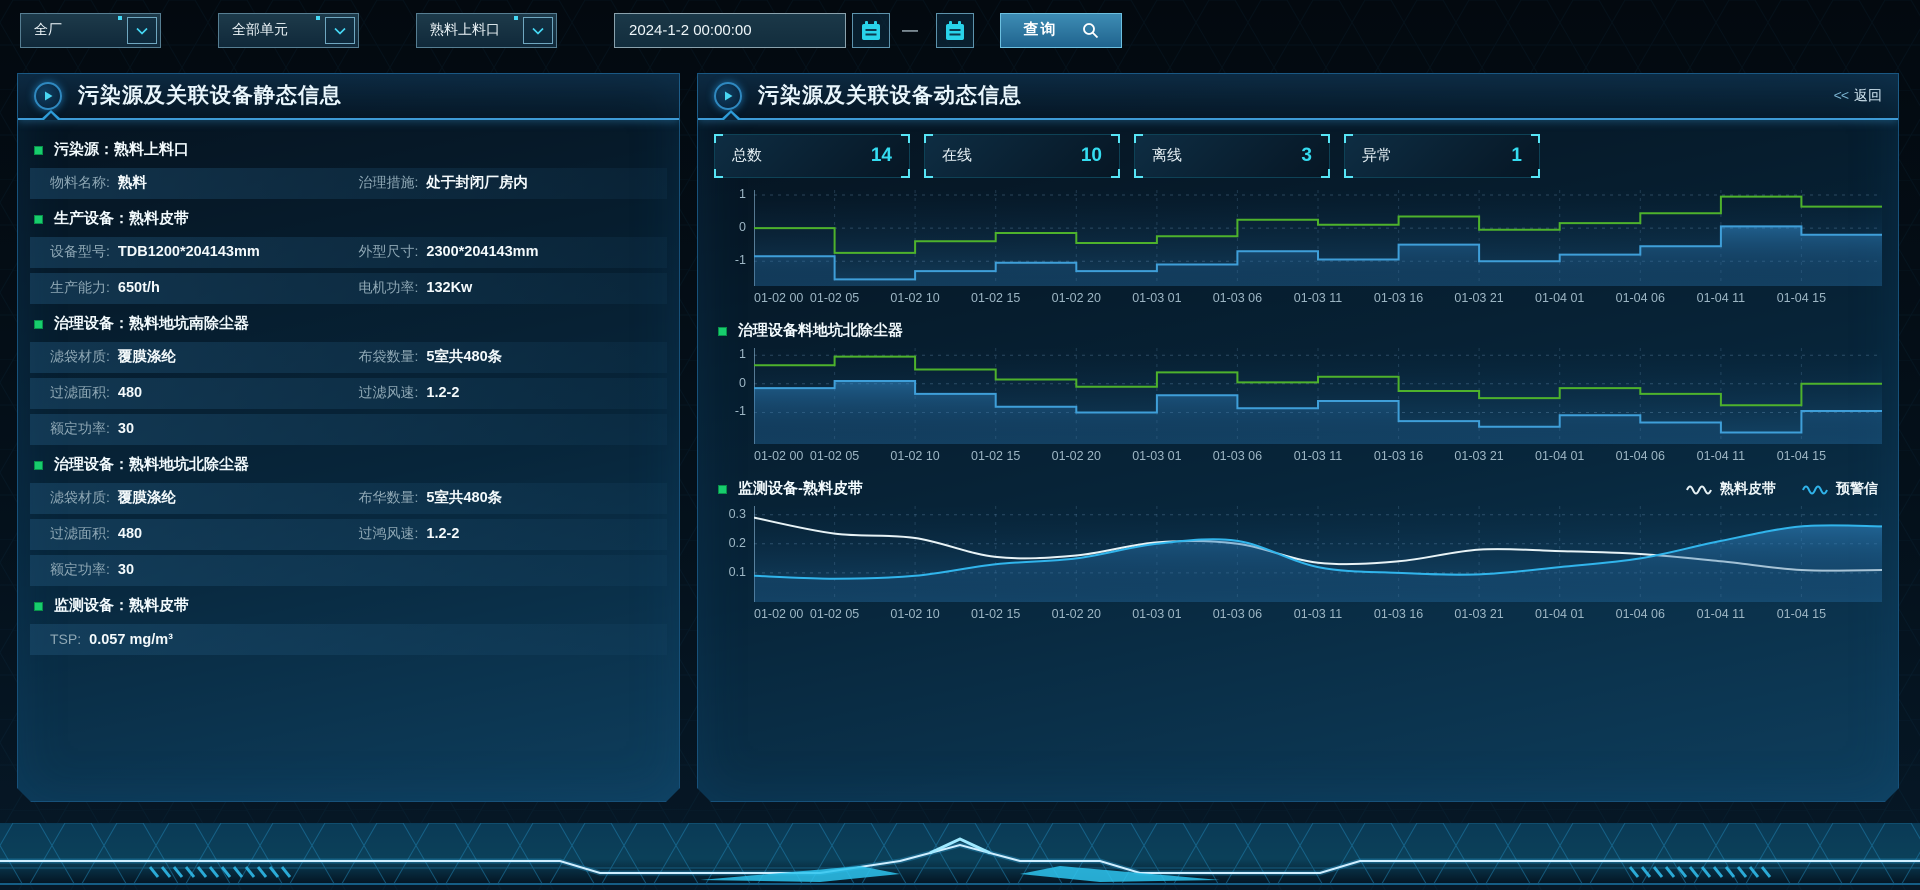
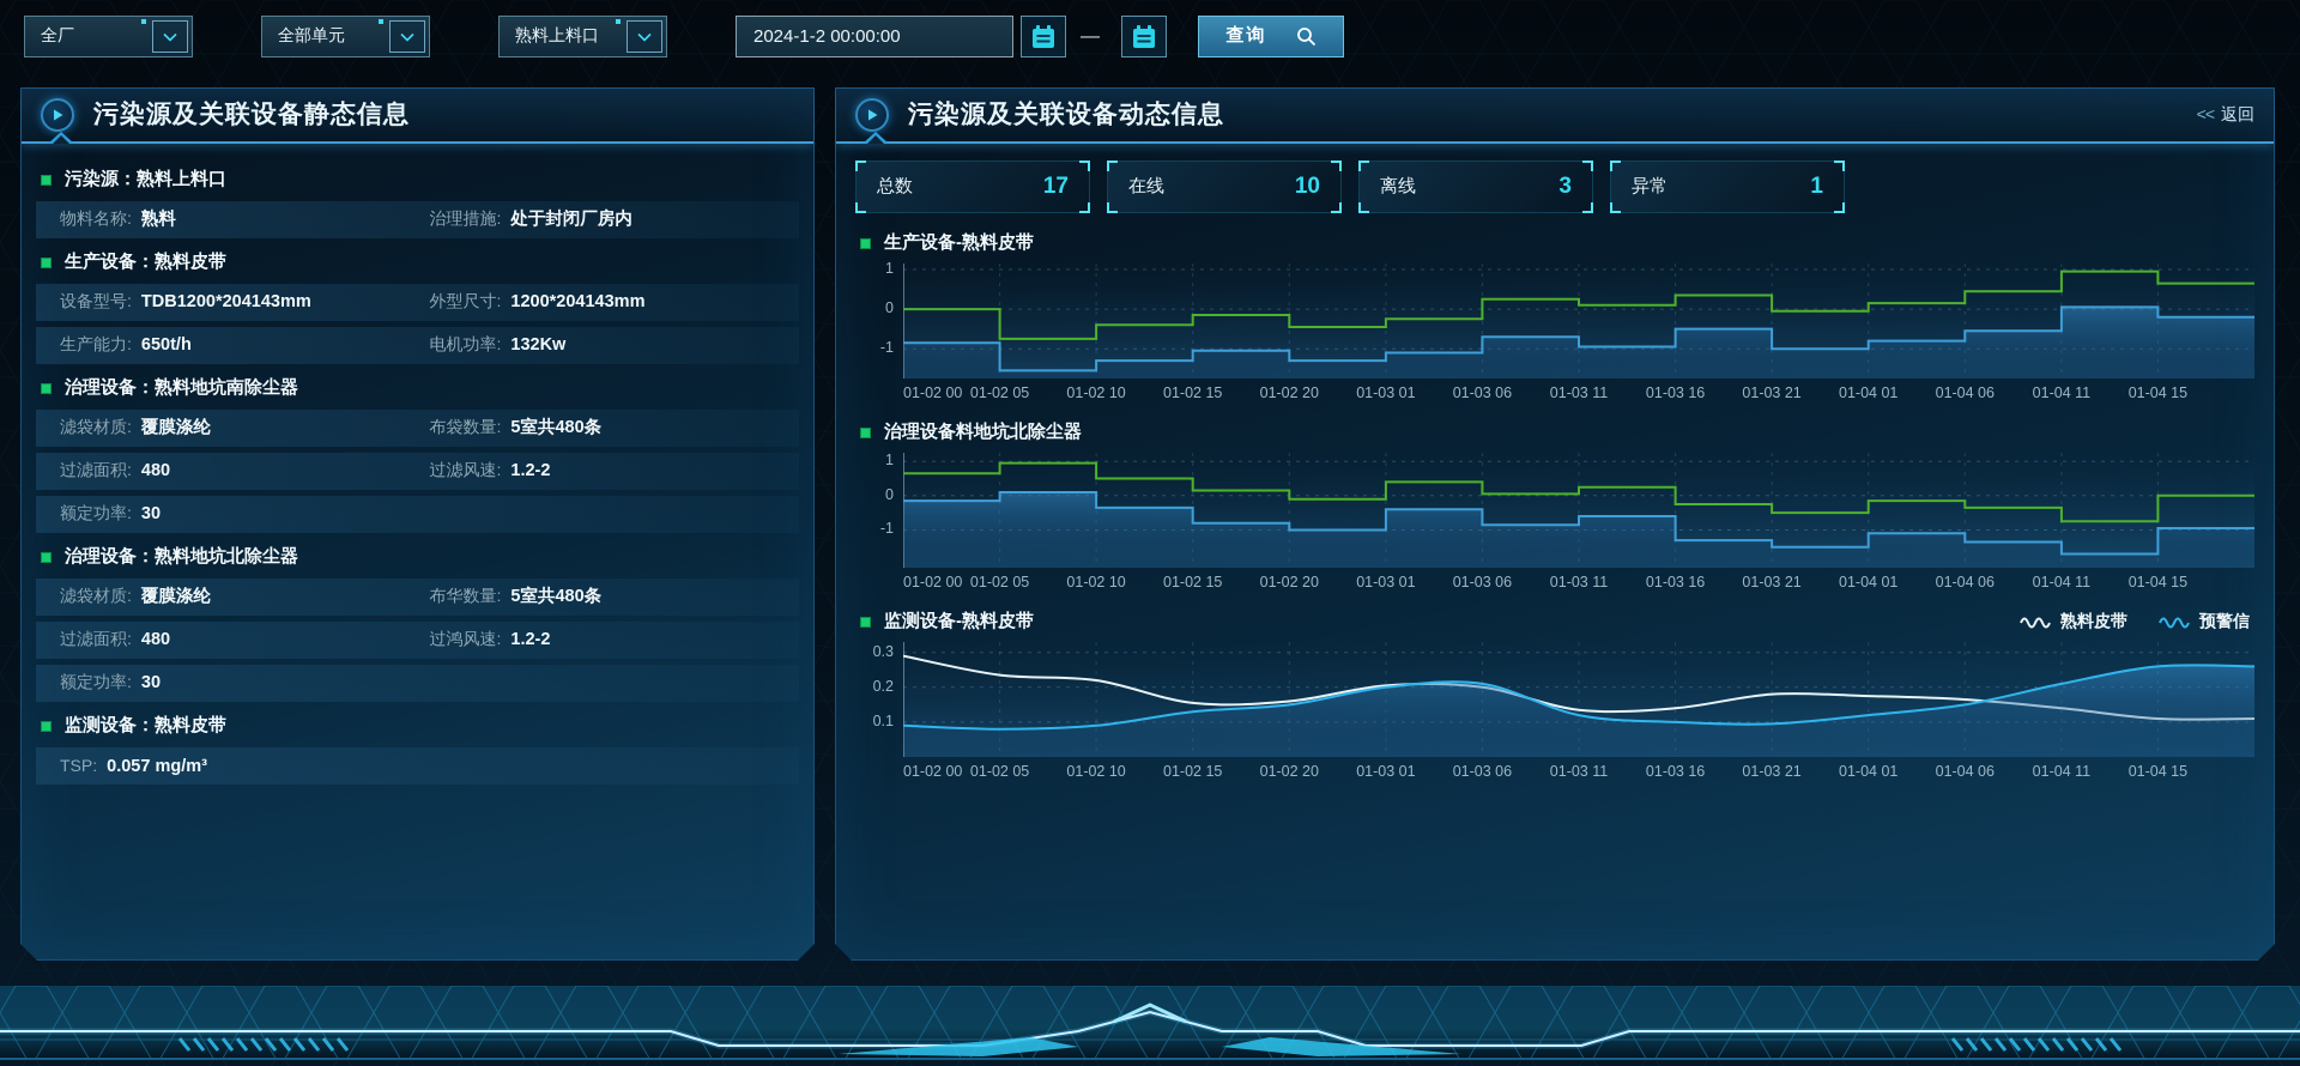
  全厂
  全部单元
  熟料上料口
  2024-1-2 00:00:00
  —
  查询
  污染源及关联设备静态信息
  污染源：熟料上料口
  物料名称:
  熟料
  治理措施:
  处于封闭厂房内
  生产设备：熟料皮带
  设备型号:
  TDB1200*204143mm
  外型尺寸:
- 2300*204143mm
+ 1200*204143mm
  生产能力:
  650t/h
  电机功率:
  132Kw
  治理设备：熟料地坑南除尘器
  滤袋材质:
  覆膜涤纶
  布袋数量:
  5室共480条
  过滤面积:
  480
  过滤风速:
  1.2-2
  额定功率:
  30
  治理设备：熟料地坑北除尘器
  滤袋材质:
  覆膜涤纶
  布华数量:
  5室共480条
  过滤面积:
  480
  过鸿风速:
  1.2-2
  额定功率:
  30
  监测设备：熟料皮带
  TSP:
  0.057 mg/m³
  污染源及关联设备动态信息
  << 返回
  总数
- 14
+ 17
  在线
  10
  离线
  3
  异常
  1
+ 生产设备-熟料皮带
  1
  0
  -1
  01-02 00
  01-02 05
  01-02 10
  01-02 15
  01-02 20
  01-03 01
  01-03 06
  01-03 11
  01-03 16
  01-03 21
  01-04 01
  01-04 06
  01-04 11
  01-04 15
  治理设备料地坑北除尘器
  1
  0
  -1
  01-02 00
  01-02 05
  01-02 10
  01-02 15
  01-02 20
  01-03 01
  01-03 06
  01-03 11
  01-03 16
  01-03 21
  01-04 01
  01-04 06
  01-04 11
  01-04 15
  监测设备-熟料皮带
  熟料皮带
  预警信
  0.3
  0.2
  0.1
  01-02 00
  01-02 05
  01-02 10
  01-02 15
  01-02 20
  01-03 01
  01-03 06
  01-03 11
  01-03 16
  01-03 21
  01-04 01
  01-04 06
  01-04 11
  01-04 15
